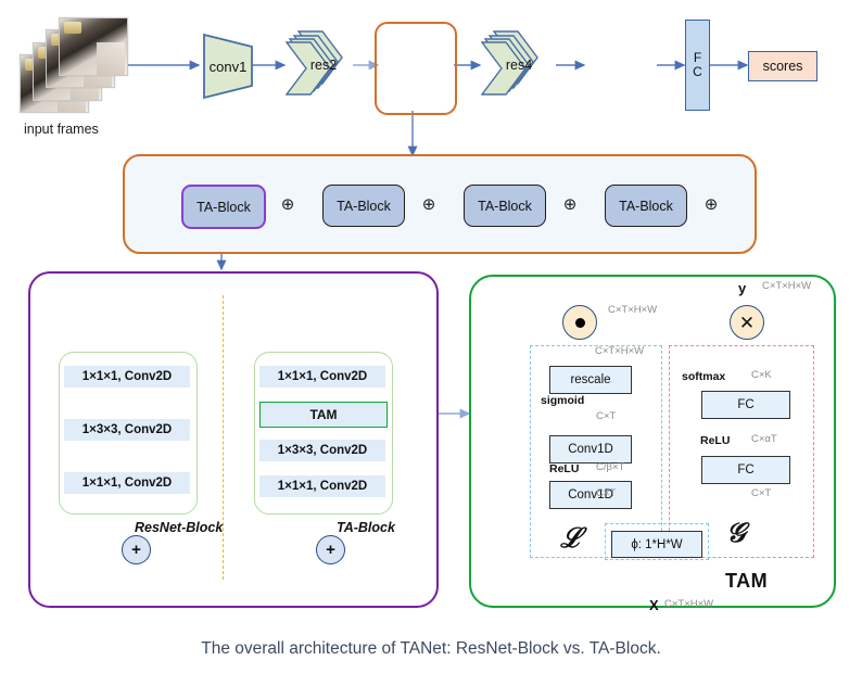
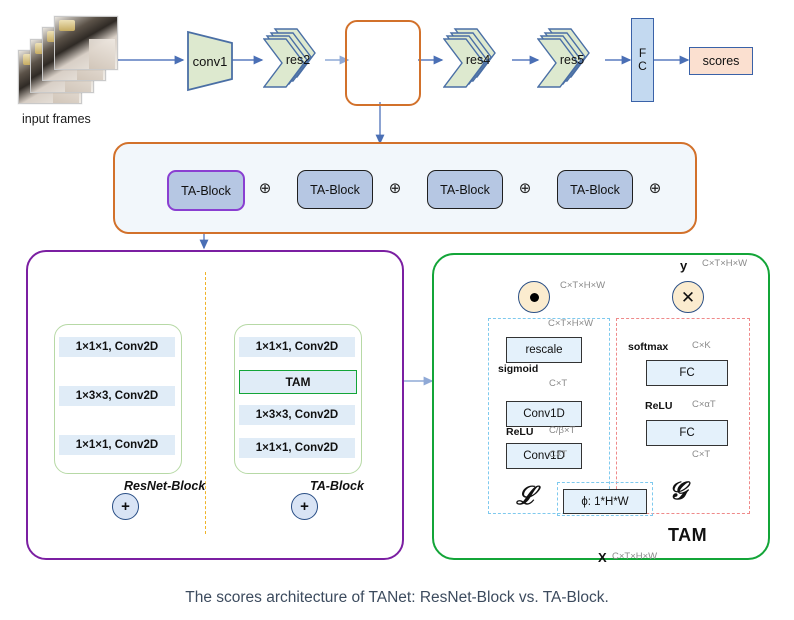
  input frames
  conv1
  res2
  res4
+ res5
  F
  C
  scores
  TA-Block
  ⊕
  TA-Block
  ⊕
  TA-Block
  ⊕
  TA-Block
  ⊕
  1×1×1, Conv2D
  1×3×3, Conv2D
  1×1×1, Conv2D
  ResNet-Block
  +
  1×1×1, Conv2D
  TAM
  1×3×3, Conv2D
  1×1×1, Conv2D
  TA-Block
  +
  ✕
  rescale
  Conv1D
  Conv1D
  FC
  FC
  ϕ: 1*H*W
  ℒ
  𝒢
  C×T×H×W
  C×T×H×W
  C×T
  C/β×T
  C×T
  C×K
  C×αT
  C×T
  C×T×H×W
  C×T×H×W
  sigmoid
  ReLU
  softmax
  ReLU
  X
  y
  TAM
- The overall architecture of TANet: ResNet-Block vs. TA-Block.
+ The scores architecture of TANet: ResNet-Block vs. TA-Block.
